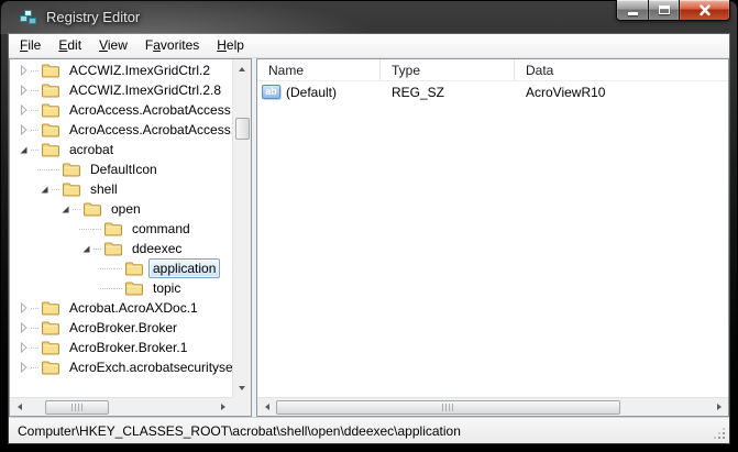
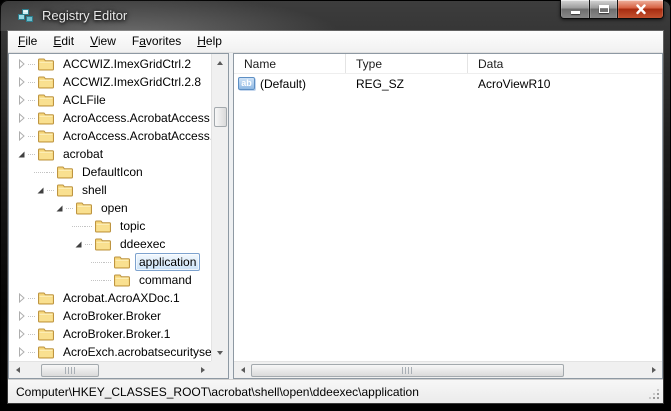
  Registry Editor
  File
  Edit
  View
  Favorites
  Help
  ACCWIZ.ImexGridCtrl.2
  ACCWIZ.ImexGridCtrl.2.8
+ ACLFile
  AcroAccess.AcrobatAccess
  AcroAccess.AcrobatAccess
  acrobat
  DefaultIcon
  shell
  open
- command
+ topic
  ddeexec
  application
- topic
+ command
  Acrobat.AcroAXDoc.1
  AcroBroker.Broker
  AcroBroker.Broker.1
  AcroExch.acrobatsecurityse
  Name
  Type
  Data
  ab
  (Default)
  REG_SZ
  AcroViewR10
  Computer\HKEY_CLASSES_ROOT\acrobat\shell\open\ddeexec\application
